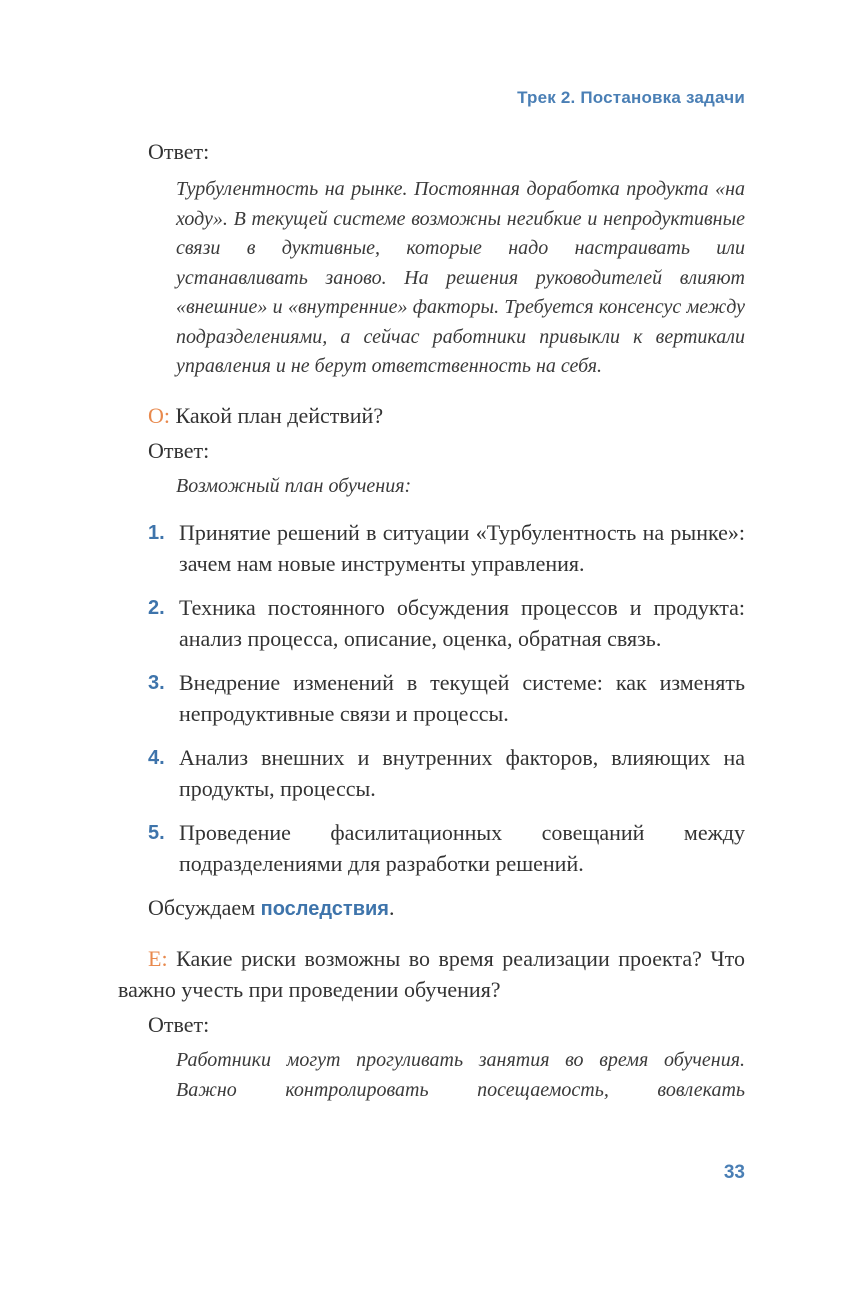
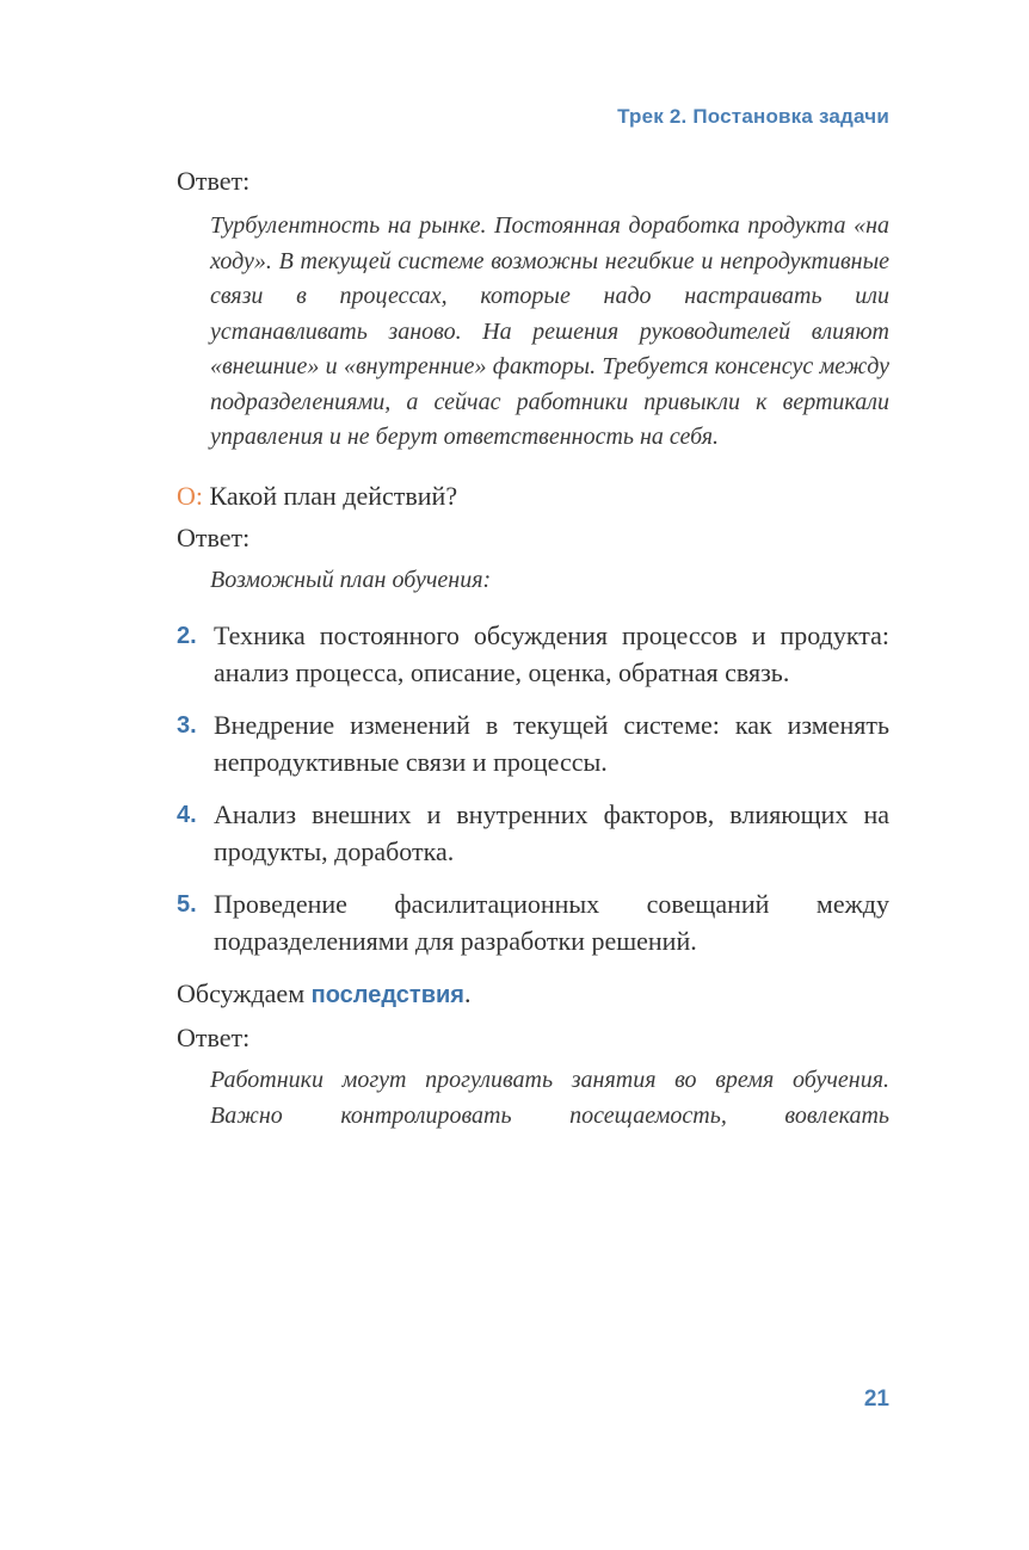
  Трек 2. Постановка задачи
  Ответ:
- Турбулентность на рынке. Постоянная доработка продукта «на ходу». В текущей системе возможны негибкие и непро­дуктивные связи в дуктивные, которые надо настраивать или устанавливать заново. На решения руководителей влияют «внешние» и «внутренние» факторы. Требуется консенсус между подразделениями, а сейчас работники привыкли к вер­тикали управления и не берут ответственность на себя.
+ Турбулентность на рынке. Постоянная доработка продукта «на ходу». В текущей системе возможны негибкие и непро­дуктивные связи в процессах, которые надо настраивать или устанавливать заново. На решения руководителей влияют «внешние» и «внутренние» факторы. Требуется консенсус между подразделениями, а сейчас работники привыкли к вер­тикали управления и не берут ответственность на себя.
  О: Какой план действий?
  Ответ:
  Возможный план обучения:
- 1.
- Принятие решений в ситуации «Турбулентность на рынке»: зачем нам новые инструменты управ­ления.
  2.
  Техника постоянного обсуждения процессов и продукта: анализ процесса, описание, оценка, обратная связь.
  3.
  Внедрение изменений в текущей системе: как из­менять непродуктивные связи и процессы.
  4.
- Анализ внешних и внутренних факторов, влияю­щих на продукты, процессы.
+ Анализ внешних и внутренних факторов, влияю­щих на продукты, доработка.
  5.
  Проведение фасилитационных совещаний ме­жду подразделениями для разработки решений.
  Обсуждаем последствия.
- Е: Какие риски возможны во время реализации про­екта? Что важно учесть при проведении обучения?
  Ответ:
  Работники могут прогуливать занятия во время обучения. Важно контролировать посещаемость, вовлекать
- 33
+ 21
